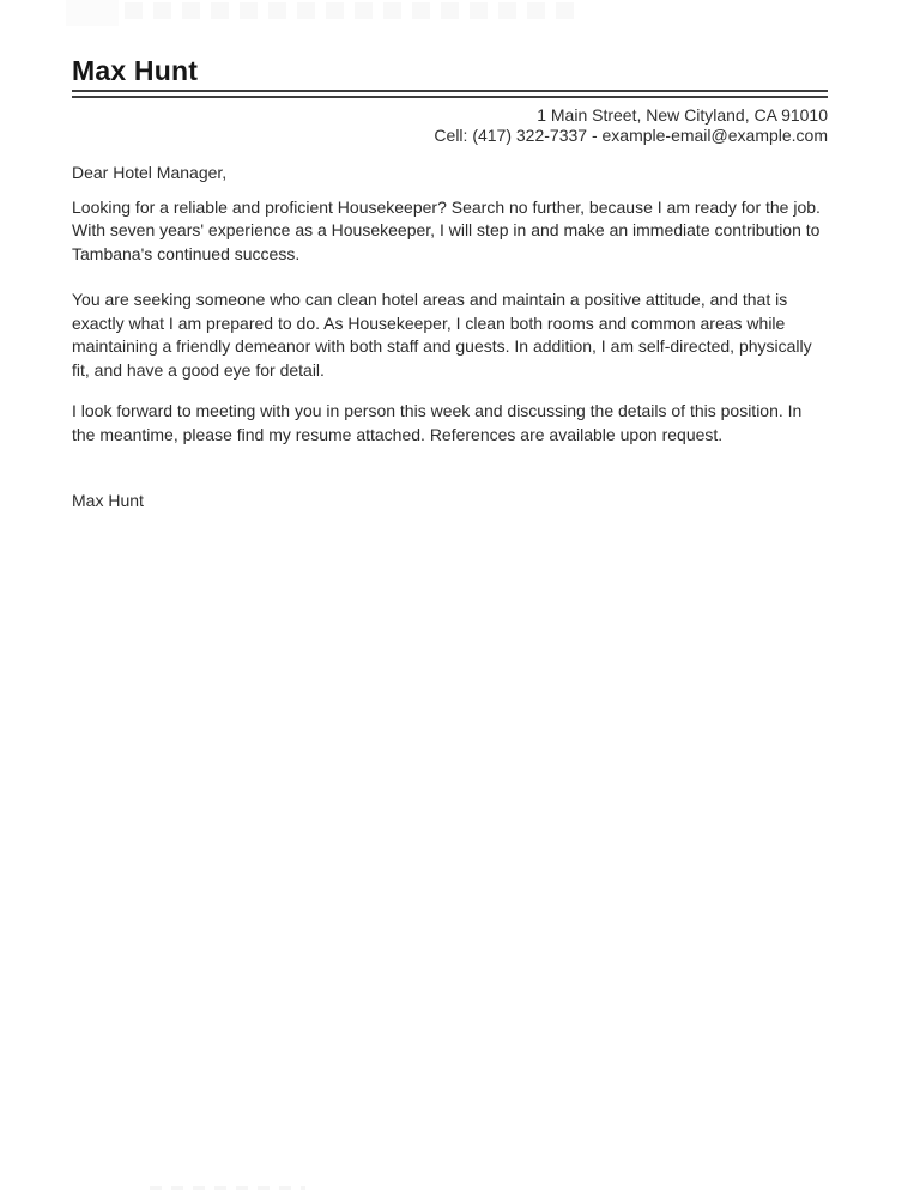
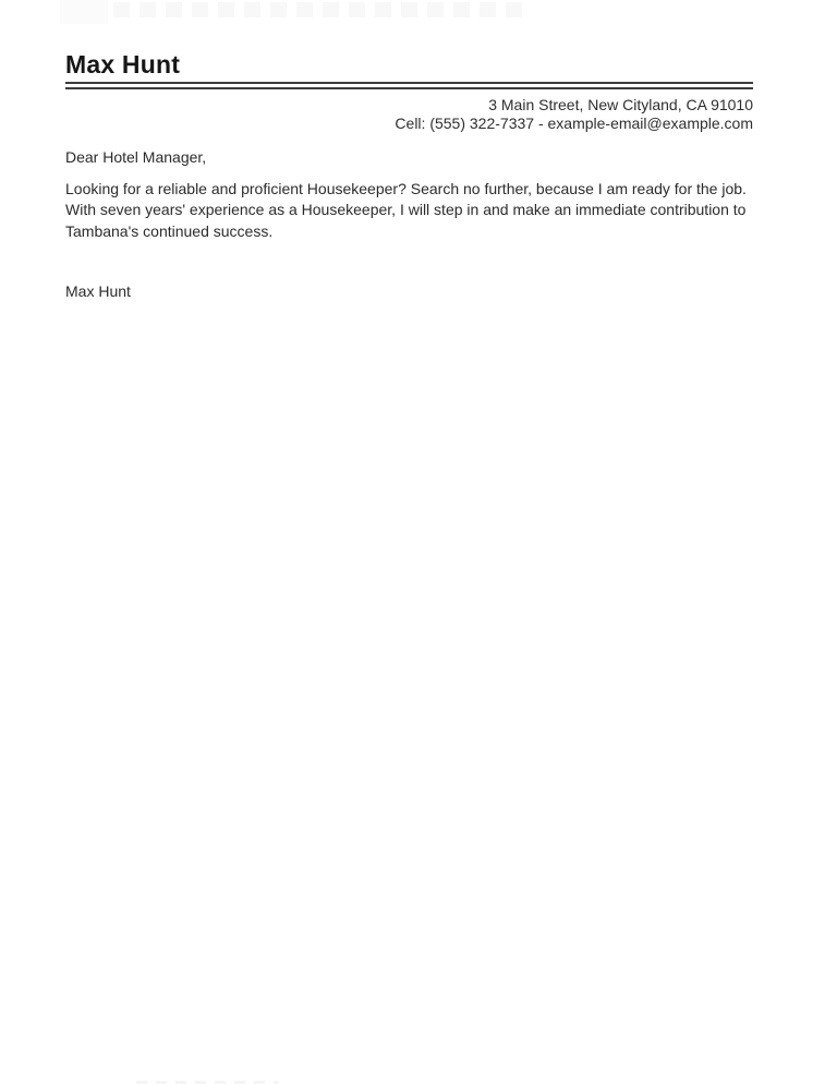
  Max Hunt
- 1 Main Street, New Cityland, CA 91010
+ 3 Main Street, New Cityland, CA 91010
- Cell: (417) 322-7337 - example-email@example.com
+ Cell: (555) 322-7337 - example-email@example.com
  Dear Hotel Manager,
  Looking for a reliable and proficient Housekeeper? Search no further, because I am ready for the job.
  With seven years' experience as a Housekeeper, I will step in and make an immediate contribution to
  Tambana's continued success.
- You are seeking someone who can clean hotel areas and maintain a positive attitude, and that is
- exactly what I am prepared to do. As Housekeeper, I clean both rooms and common areas while
- maintaining a friendly demeanor with both staff and guests. In addition, I am self-directed, physically
- fit, and have a good eye for detail.
- I look forward to meeting with you in person this week and discussing the details of this position. In
- the meantime, please find my resume attached. References are available upon request.
  Max Hunt
